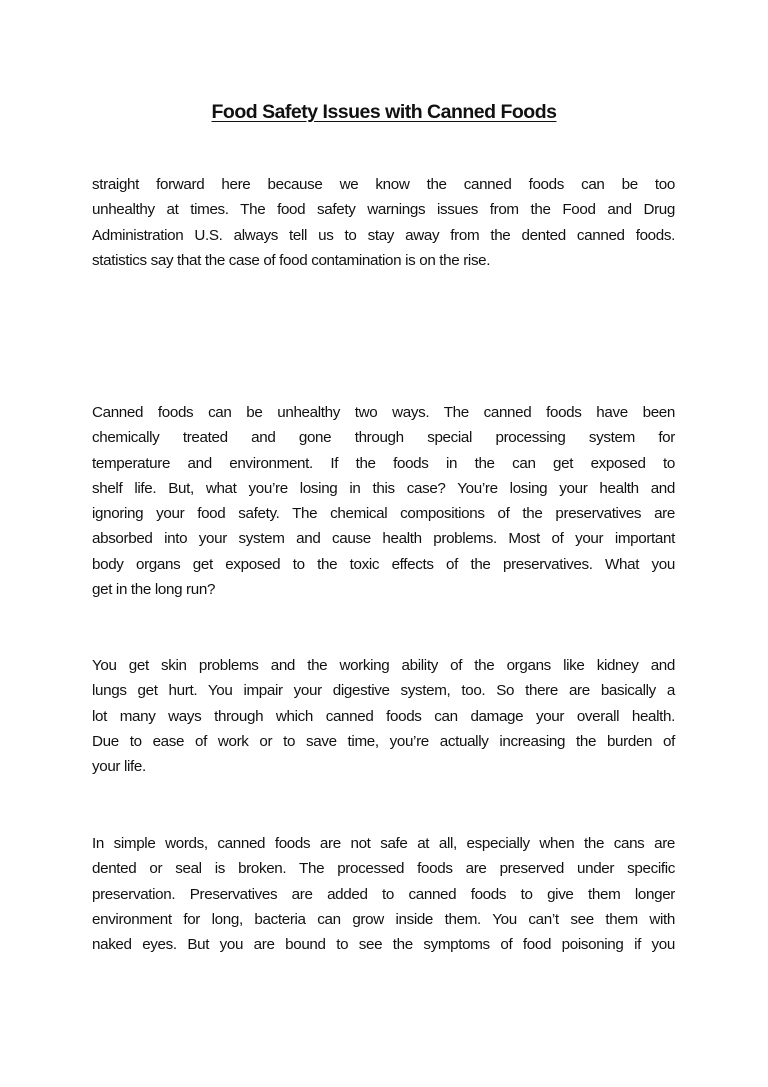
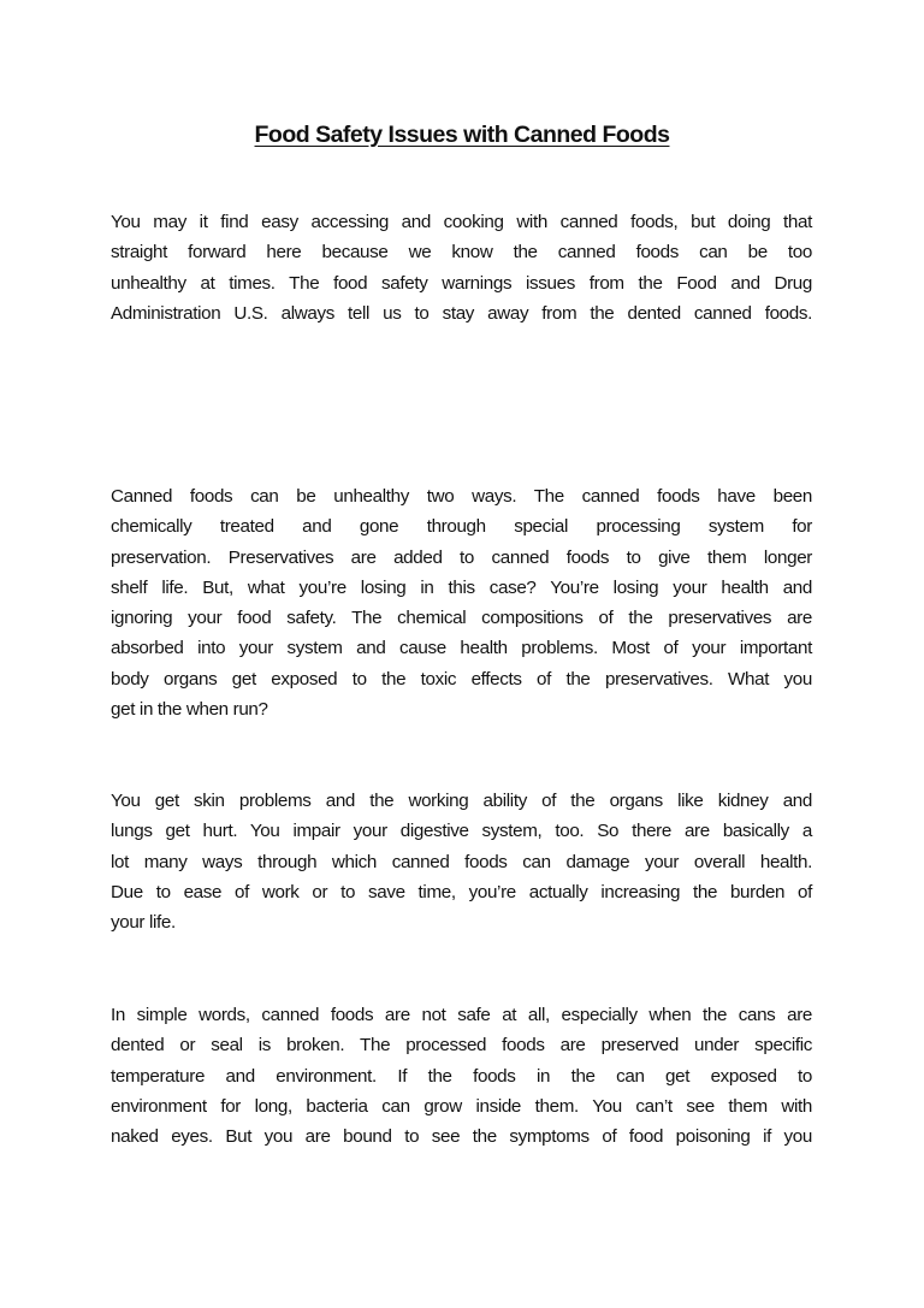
  Food Safety Issues with Canned Foods
+ You may it find easy accessing and cooking with canned foods, but doing that
  straight forward here because we know the canned foods can be too
  unhealthy at times. The food safety warnings issues from the Food and Drug
  Administration U.S. always tell us to stay away from the dented canned foods.
- statistics say that the case of food contamination is on the rise.
  Canned foods can be unhealthy two ways. The canned foods have been
  chemically treated and gone through special processing system for
- temperature and environment. If the foods in the can get exposed to
+ preservation. Preservatives are added to canned foods to give them longer
  shelf life. But, what you’re losing in this case? You’re losing your health and
  ignoring your food safety. The chemical compositions of the preservatives are
  absorbed into your system and cause health problems. Most of your important
  body organs get exposed to the toxic effects of the preservatives. What you
- get in the long run?
+ get in the when run?
  You get skin problems and the working ability of the organs like kidney and
  lungs get hurt. You impair your digestive system, too. So there are basically a
  lot many ways through which canned foods can damage your overall health.
  Due to ease of work or to save time, you’re actually increasing the burden of
  your life.
  In simple words, canned foods are not safe at all, especially when the cans are
  dented or seal is broken. The processed foods are preserved under specific
- preservation. Preservatives are added to canned foods to give them longer
+ temperature and environment. If the foods in the can get exposed to
  environment for long, bacteria can grow inside them. You can’t see them with
  naked eyes. But you are bound to see the symptoms of food poisoning if you
